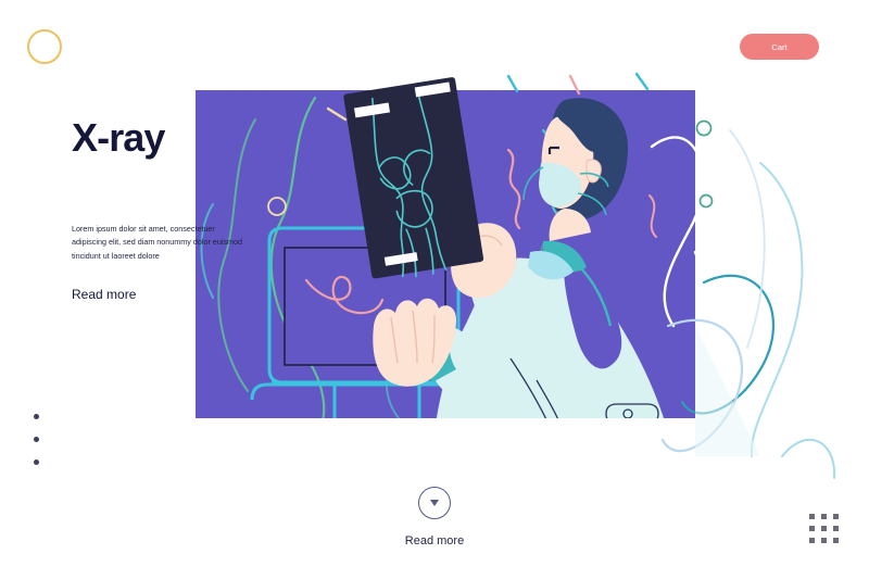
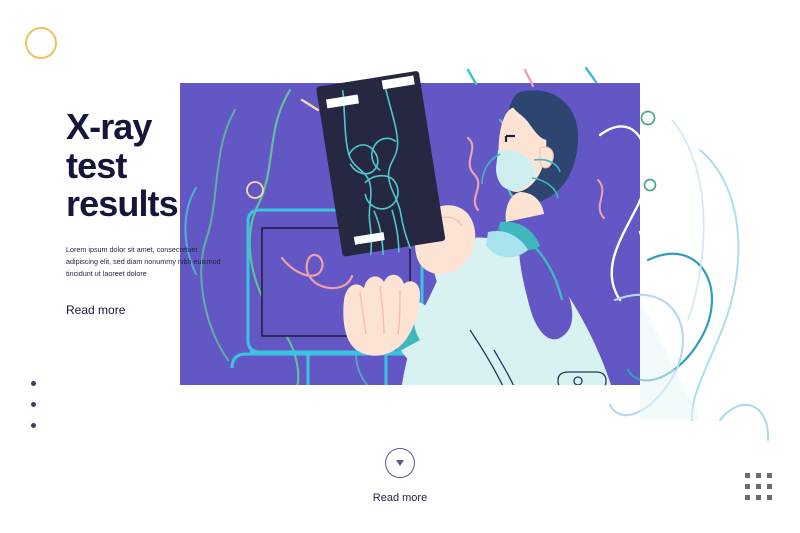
- Cart
  X-ray
+ test
+ results
- Lorem ipsum dolor sit amet, consectetuer adipiscing elit, sed diam nonummy dolor euismod tincidunt ut laoreet dolore
+ Lorem ipsum dolor sit amet, consectetuer adipiscing elit, sed diam nonummy nibh euismod tincidunt ut laoreet dolore
  Read more
  Read more
